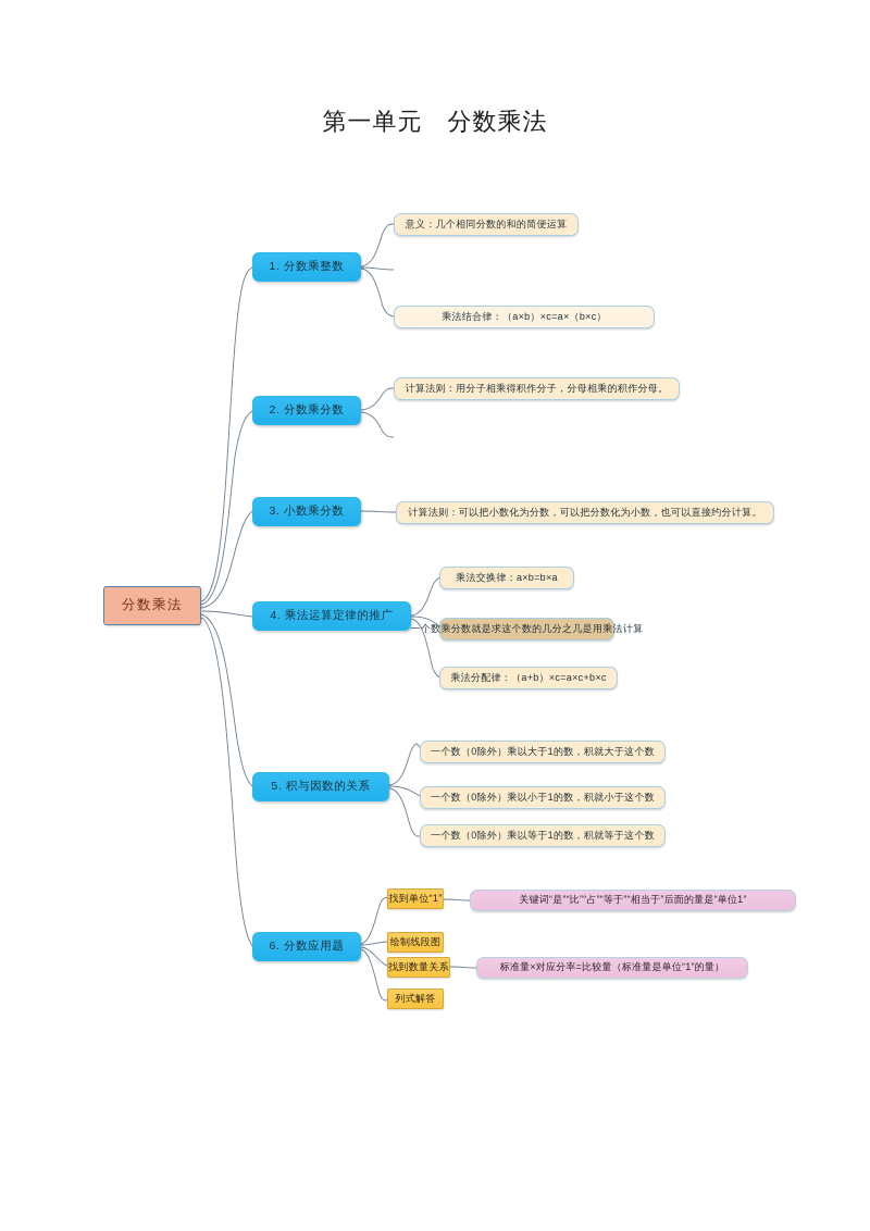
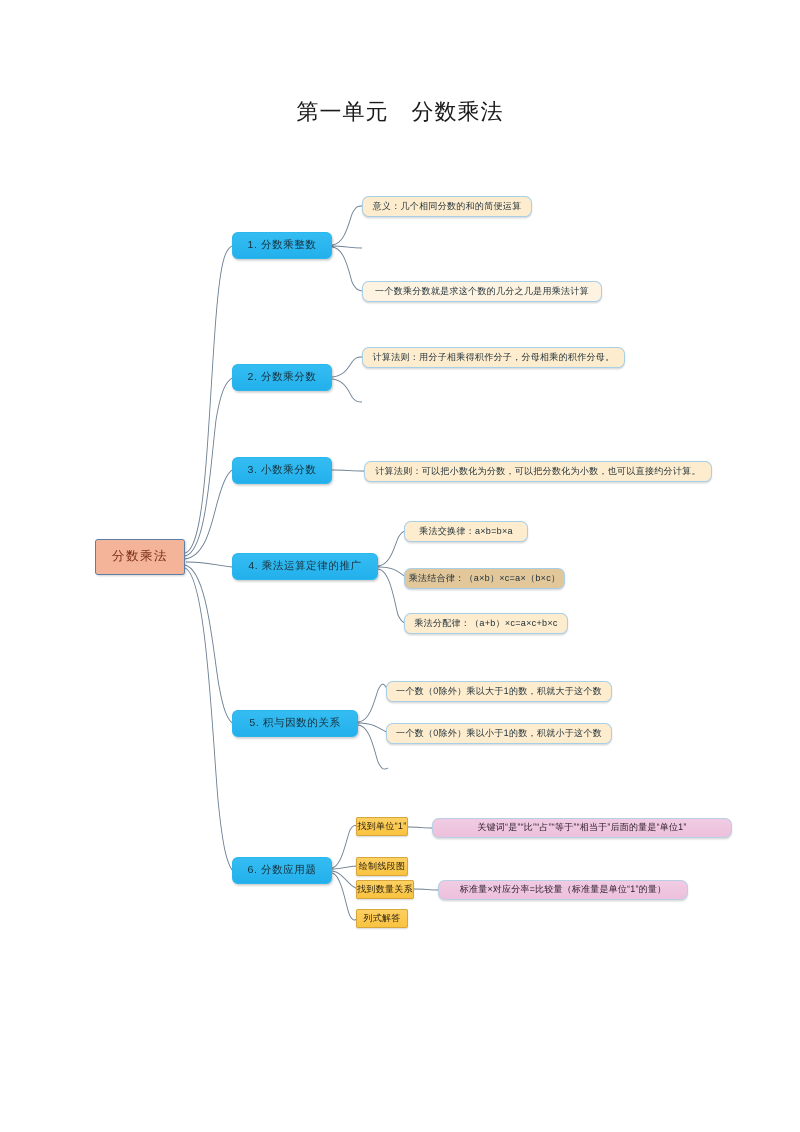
  第一单元 分数乘法
  分数乘法
  1. 分数乘整数
  意义：几个相同分数的和的简便运算
- 乘法结合律：（a×b）×c=a×（b×c）
+ 一个数乘分数就是求这个数的几分之几是用乘法计算
  2. 分数乘分数
  计算法则：用分子相乘得积作分子，分母相乘的积作分母。
  3. 小数乘分数
  计算法则：可以把小数化为分数，可以把分数化为小数，也可以直接约分计算。
  4. 乘法运算定律的推广
  乘法交换律：a×b=b×a
- 一个数乘分数就是求这个数的几分之几是用乘法计算
+ 乘法结合律：（a×b）×c=a×（b×c）
  乘法分配律：（a+b）×c=a×c+b×c
  5. 积与因数的关系
  一个数（0除外）乘以大于1的数，积就大于这个数
  一个数（0除外）乘以小于1的数，积就小于这个数
- 一个数（0除外）乘以等于1的数，积就等于这个数
  6. 分数应用题
  找到单位“1”
  绘制线段图
  找到数量关系
  列式解答
  关键词“是”“比”“占”“等于”“相当于”后面的量是“单位1”
  标准量×对应分率=比较量（标准量是单位“1”的量）
